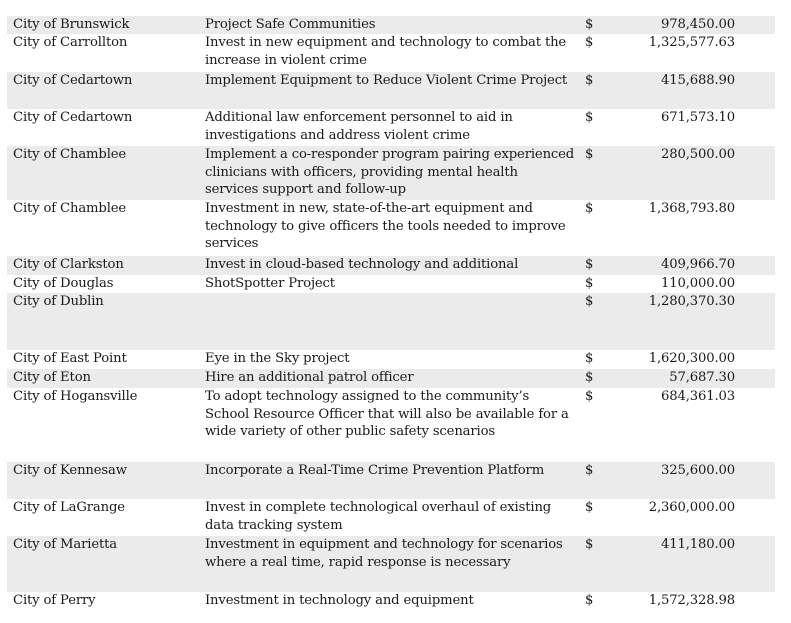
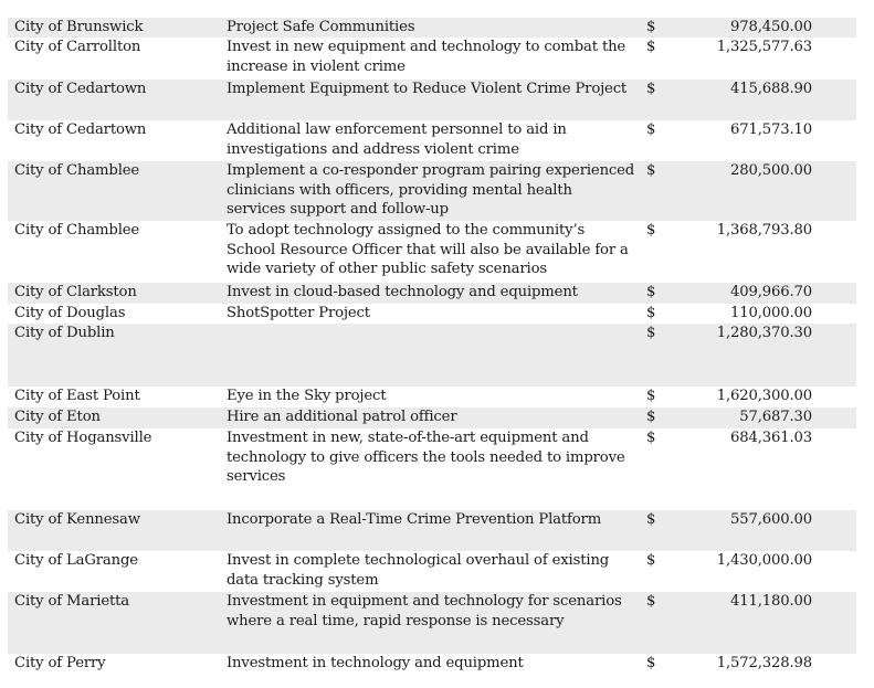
  City of Brunswick
  Project Safe Communities
  $
  978,450.00
  City of Carrollton
  Invest in new equipment and technology to combat the increase in violent crime
  $
  1,325,577.63
  City of Cedartown
  Implement Equipment to Reduce Violent Crime Project
  $
  415,688.90
  City of Cedartown
  Additional law enforcement personnel to aid in investigations and address violent crime
  $
  671,573.10
  City of Chamblee
  Implement a co-responder program pairing experienced clinicians with officers, providing mental health services support and follow-up
  $
  280,500.00
  City of Chamblee
- Investment in new, state-of-the-art equipment and technology to give officers the tools needed to improve services
+ To adopt technology assigned to the community’s School Resource Officer that will also be available for a wide variety of other public safety scenarios
  $
  1,368,793.80
  City of Clarkston
- Invest in cloud-based technology and additional
+ Invest in cloud-based technology and equipment
  $
  409,966.70
  City of Douglas
  ShotSpotter Project
  $
  110,000.00
  City of Dublin
  $
  1,280,370.30
  City of East Point
  Eye in the Sky project
  $
  1,620,300.00
  City of Eton
  Hire an additional patrol officer
  $
  57,687.30
  City of Hogansville
- To adopt technology assigned to the community’s School Resource Officer that will also be available for a wide variety of other public safety scenarios
+ Investment in new, state-of-the-art equipment and technology to give officers the tools needed to improve services
  $
  684,361.03
  City of Kennesaw
  Incorporate a Real-Time Crime Prevention Platform
  $
- 325,600.00
+ 557,600.00
  City of LaGrange
  Invest in complete technological overhaul of existing data tracking system
  $
- 2,360,000.00
+ 1,430,000.00
  City of Marietta
  Investment in equipment and technology for scenarios where a real time, rapid response is necessary
  $
  411,180.00
  City of Perry
  Investment in technology and equipment
  $
  1,572,328.98
